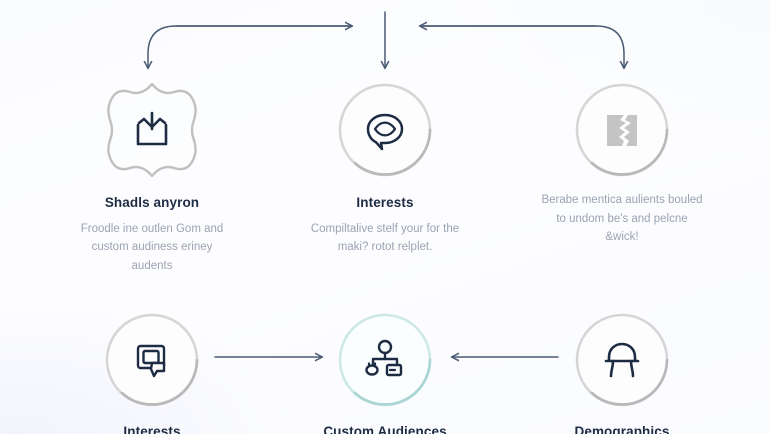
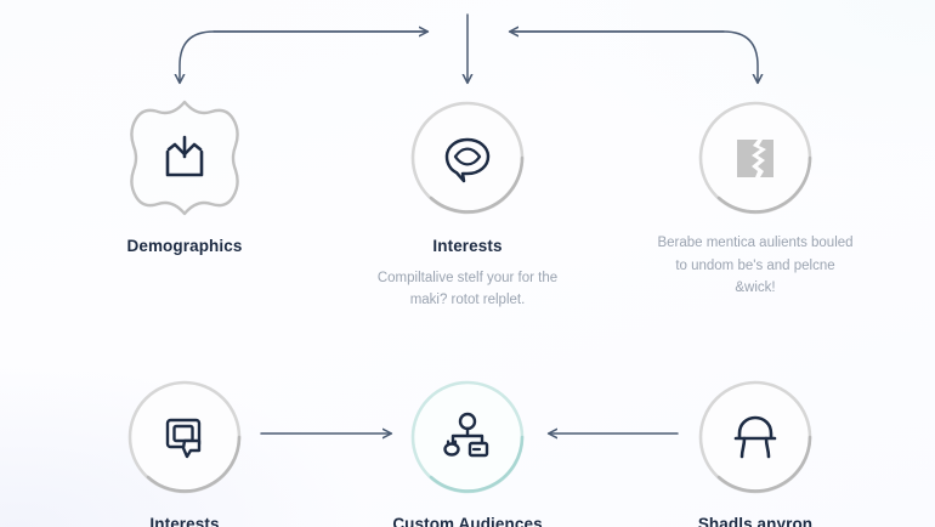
- Shadls anyron
+ Demographics
- Froodle ine outlen Gom and custom audiness eriney audents
  Interests
  Compiltalive stelf your for the maki? rotot relplet.
  Berabe mentica aulients bouled to undom be's and pelcne &wick!
  Interests
  Custom Audiences
- Demographics
+ Shadls anyron
